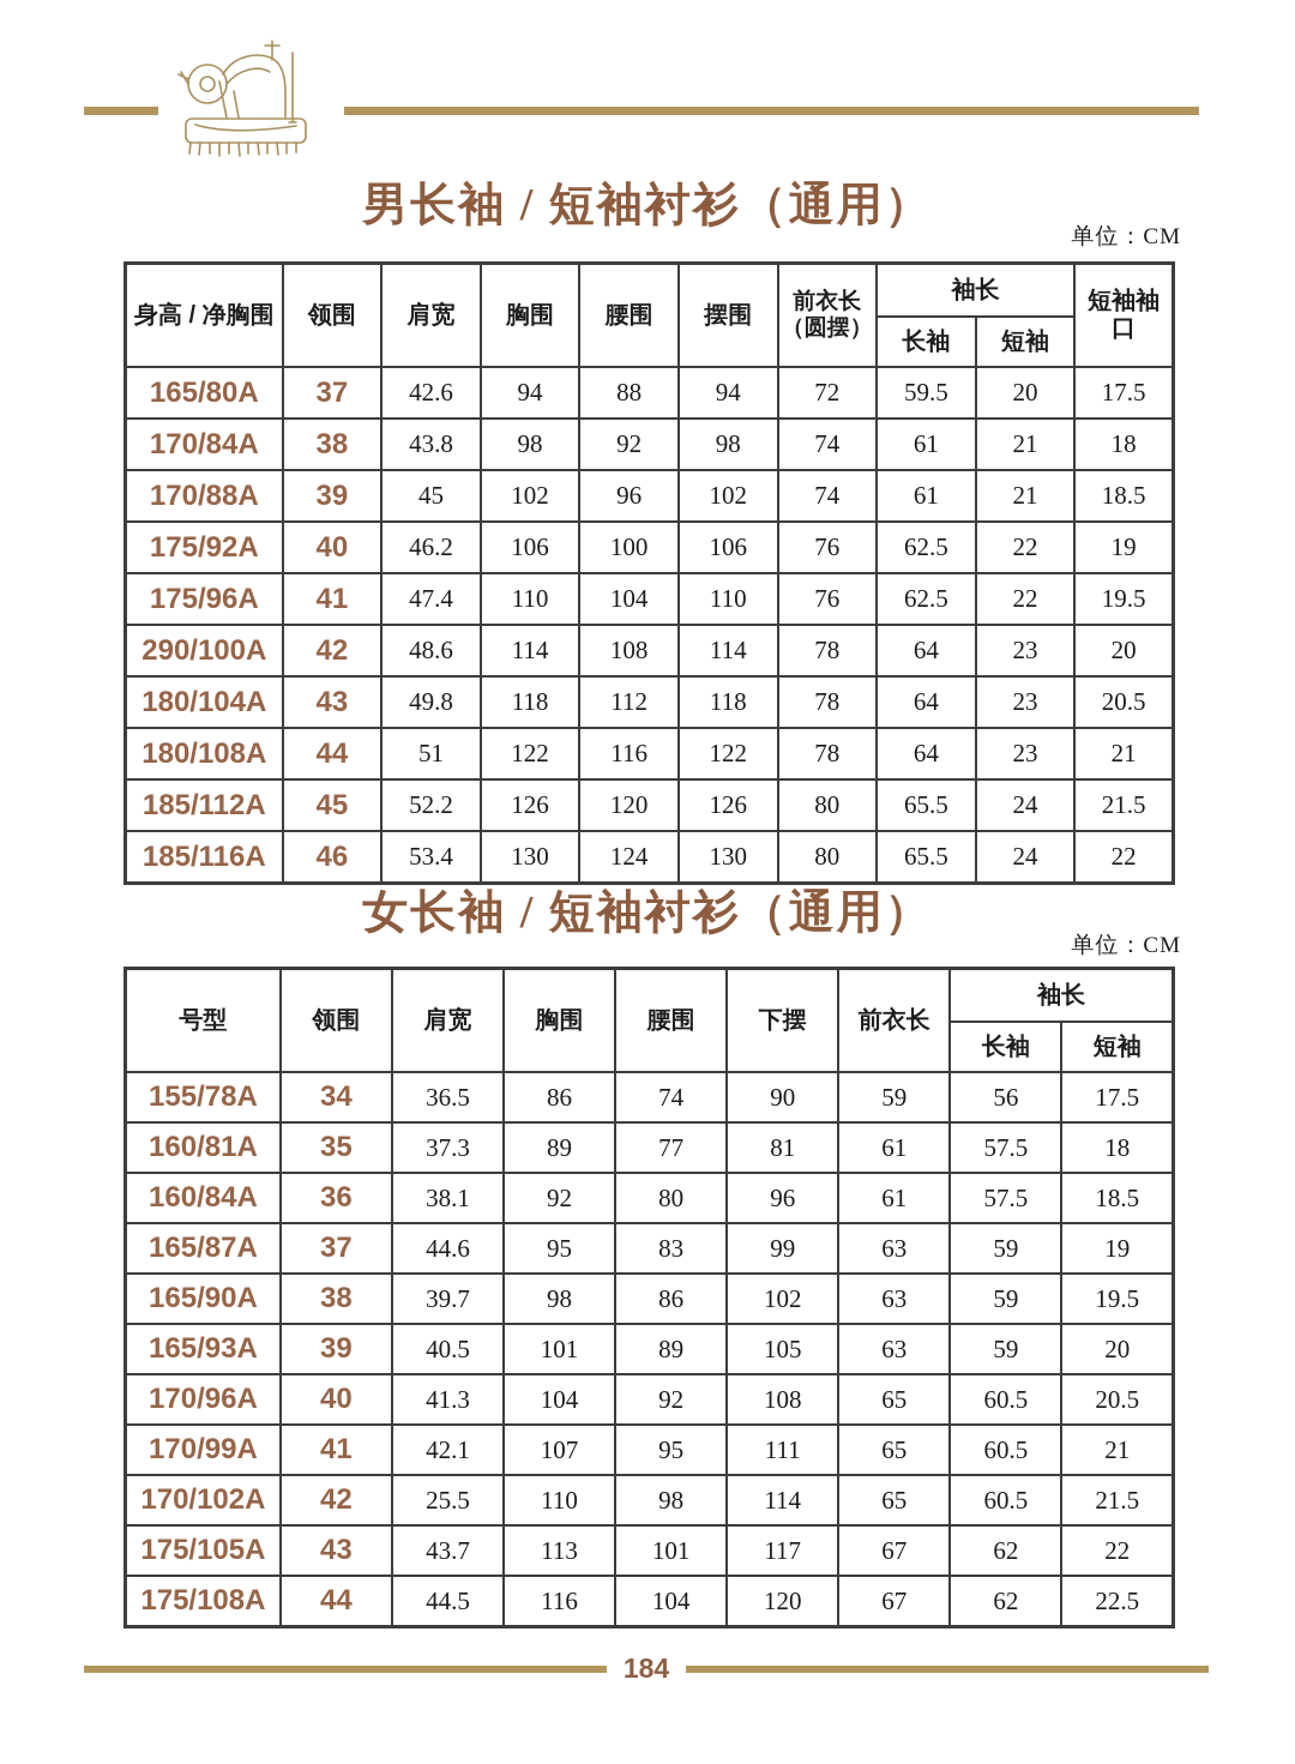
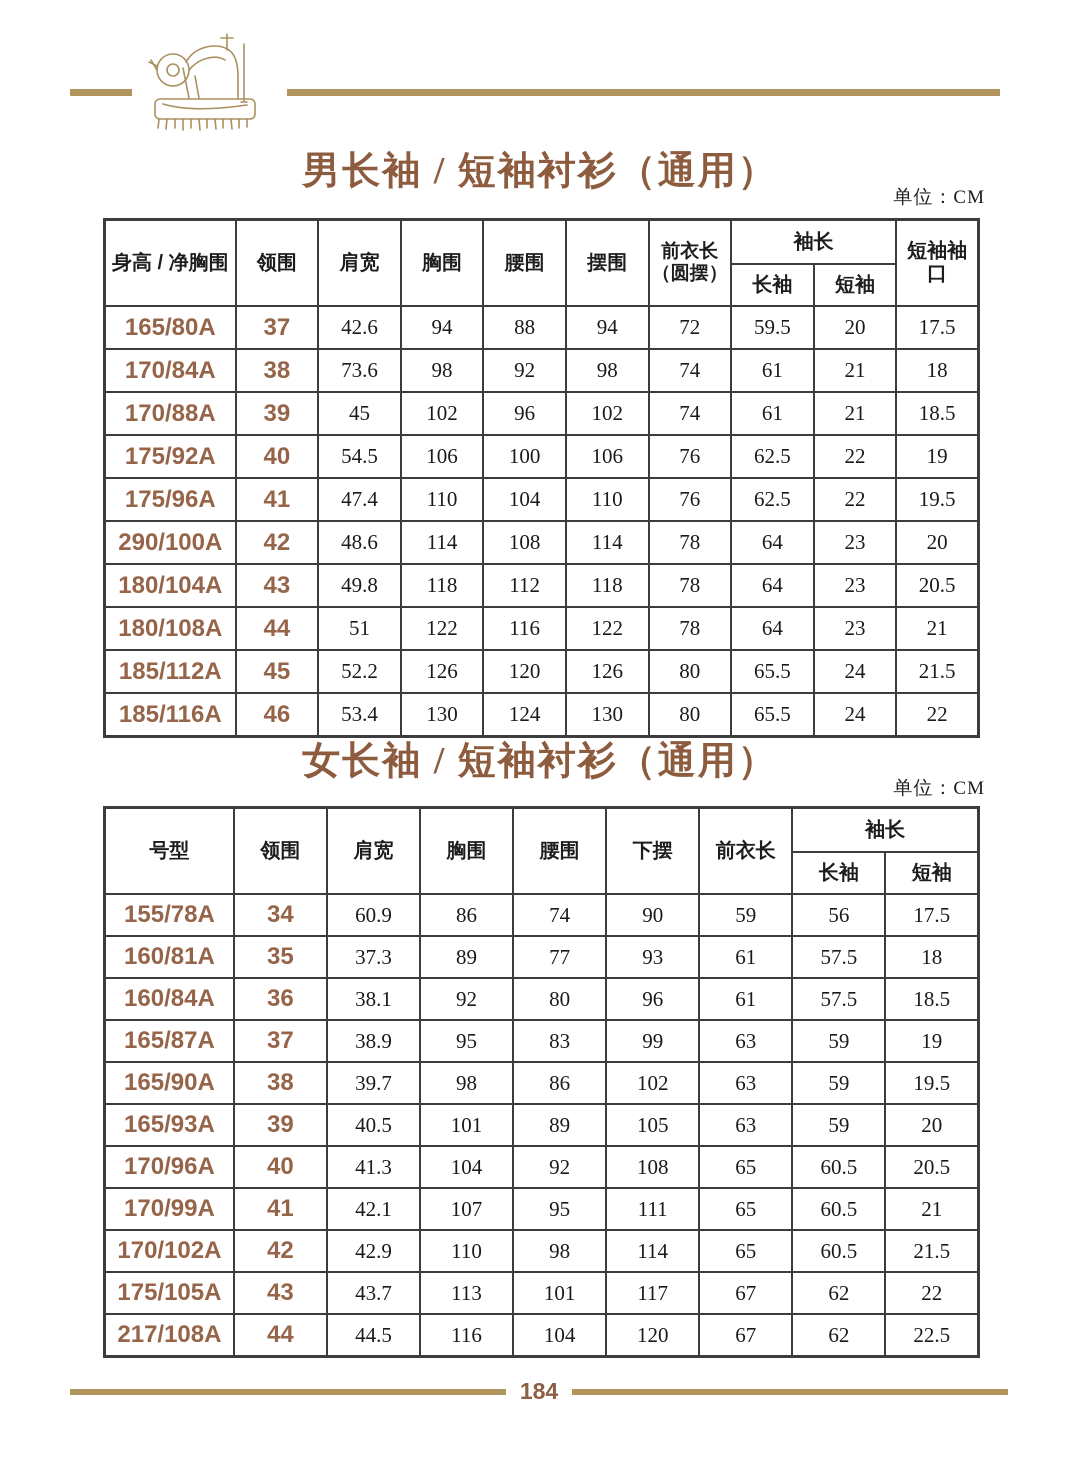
  男长袖 / 短袖衬衫（通用）
  单位：CM
  身高 / 净胸围	领围	肩宽	胸围	腰围	摆围	前衣长 （圆摆）	袖长	短袖袖口
  长袖	短袖
  165/80A	37	42.6	94	88	94	72	59.5	20	17.5
- 170/84A	38	43.8	98	92	98	74	61	21	18
+ 170/84A	38	73.6	98	92	98	74	61	21	18
  170/88A	39	45	102	96	102	74	61	21	18.5
- 175/92A	40	46.2	106	100	106	76	62.5	22	19
+ 175/92A	40	54.5	106	100	106	76	62.5	22	19
  175/96A	41	47.4	110	104	110	76	62.5	22	19.5
  290/100A	42	48.6	114	108	114	78	64	23	20
  180/104A	43	49.8	118	112	118	78	64	23	20.5
  180/108A	44	51	122	116	122	78	64	23	21
  185/112A	45	52.2	126	120	126	80	65.5	24	21.5
  185/116A	46	53.4	130	124	130	80	65.5	24	22
  女长袖 / 短袖衬衫（通用）
  单位：CM
  号型	领围	肩宽	胸围	腰围	下摆	前衣长	袖长
  长袖	短袖
- 155/78A	34	36.5	86	74	90	59	56	17.5
+ 155/78A	34	60.9	86	74	90	59	56	17.5
- 160/81A	35	37.3	89	77	81	61	57.5	18
+ 160/81A	35	37.3	89	77	93	61	57.5	18
  160/84A	36	38.1	92	80	96	61	57.5	18.5
- 165/87A	37	44.6	95	83	99	63	59	19
+ 165/87A	37	38.9	95	83	99	63	59	19
  165/90A	38	39.7	98	86	102	63	59	19.5
  165/93A	39	40.5	101	89	105	63	59	20
  170/96A	40	41.3	104	92	108	65	60.5	20.5
  170/99A	41	42.1	107	95	111	65	60.5	21
- 170/102A	42	25.5	110	98	114	65	60.5	21.5
+ 170/102A	42	42.9	110	98	114	65	60.5	21.5
  175/105A	43	43.7	113	101	117	67	62	22
- 175/108A	44	44.5	116	104	120	67	62	22.5
+ 217/108A	44	44.5	116	104	120	67	62	22.5
  184
